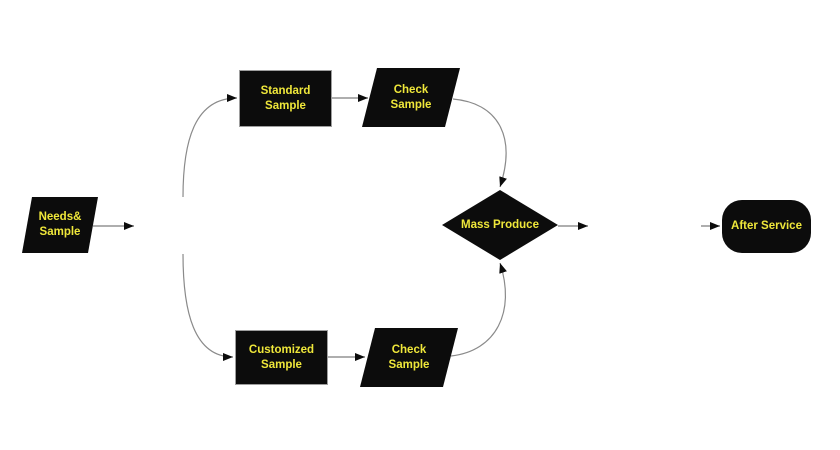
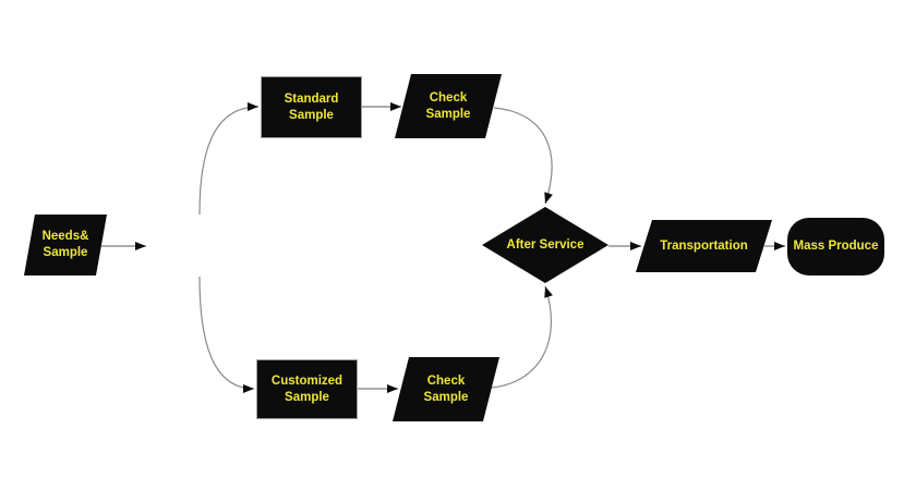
  Needs&
  Sample
  Standard
  Sample
  Check
  Sample
  Customized
  Sample
  Check
  Sample
- Mass Produce
+ After Service
+ Transportation
- After Service
+ Mass Produce
